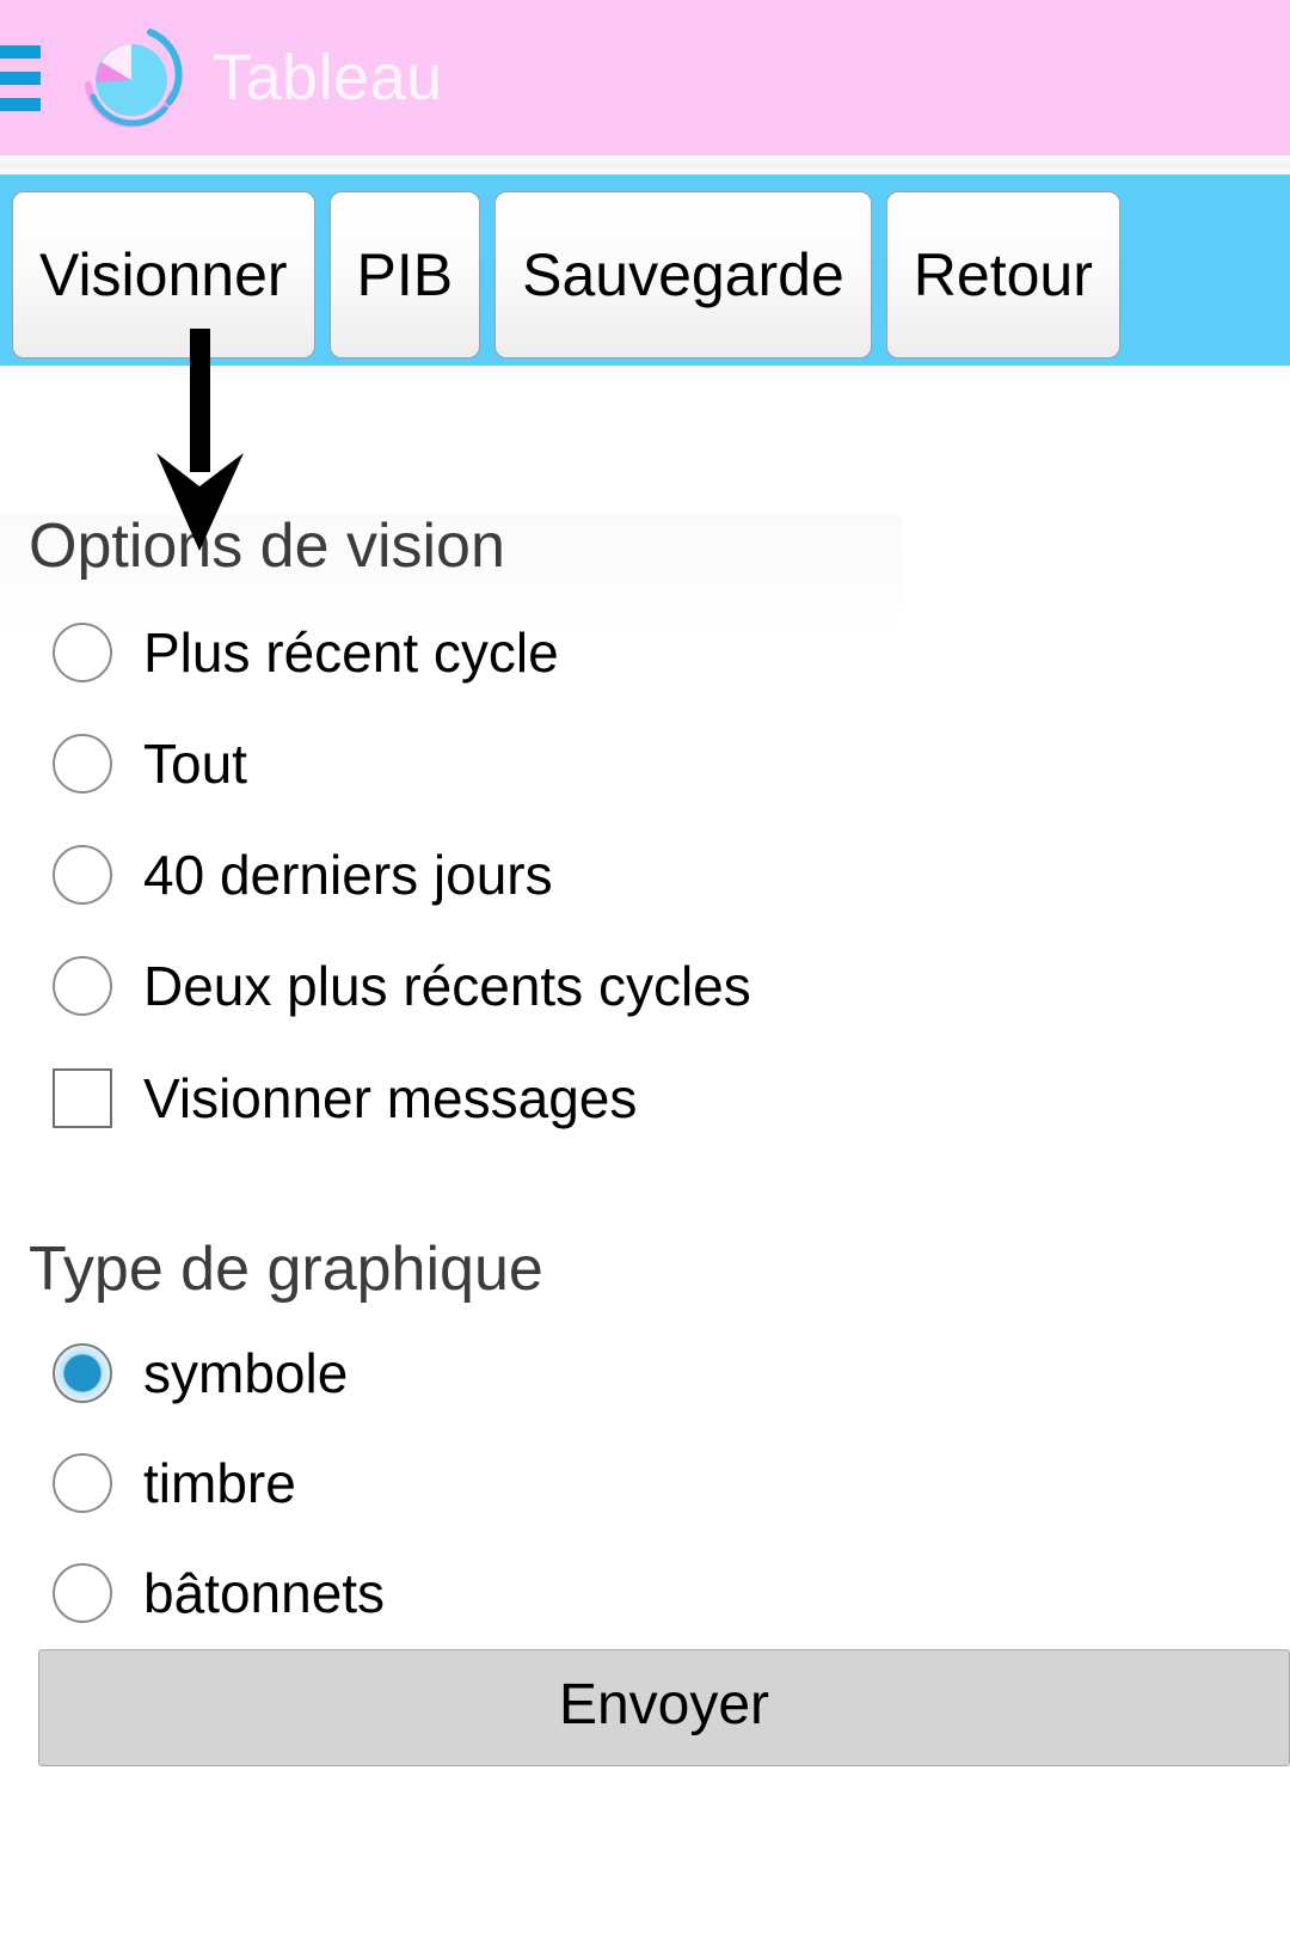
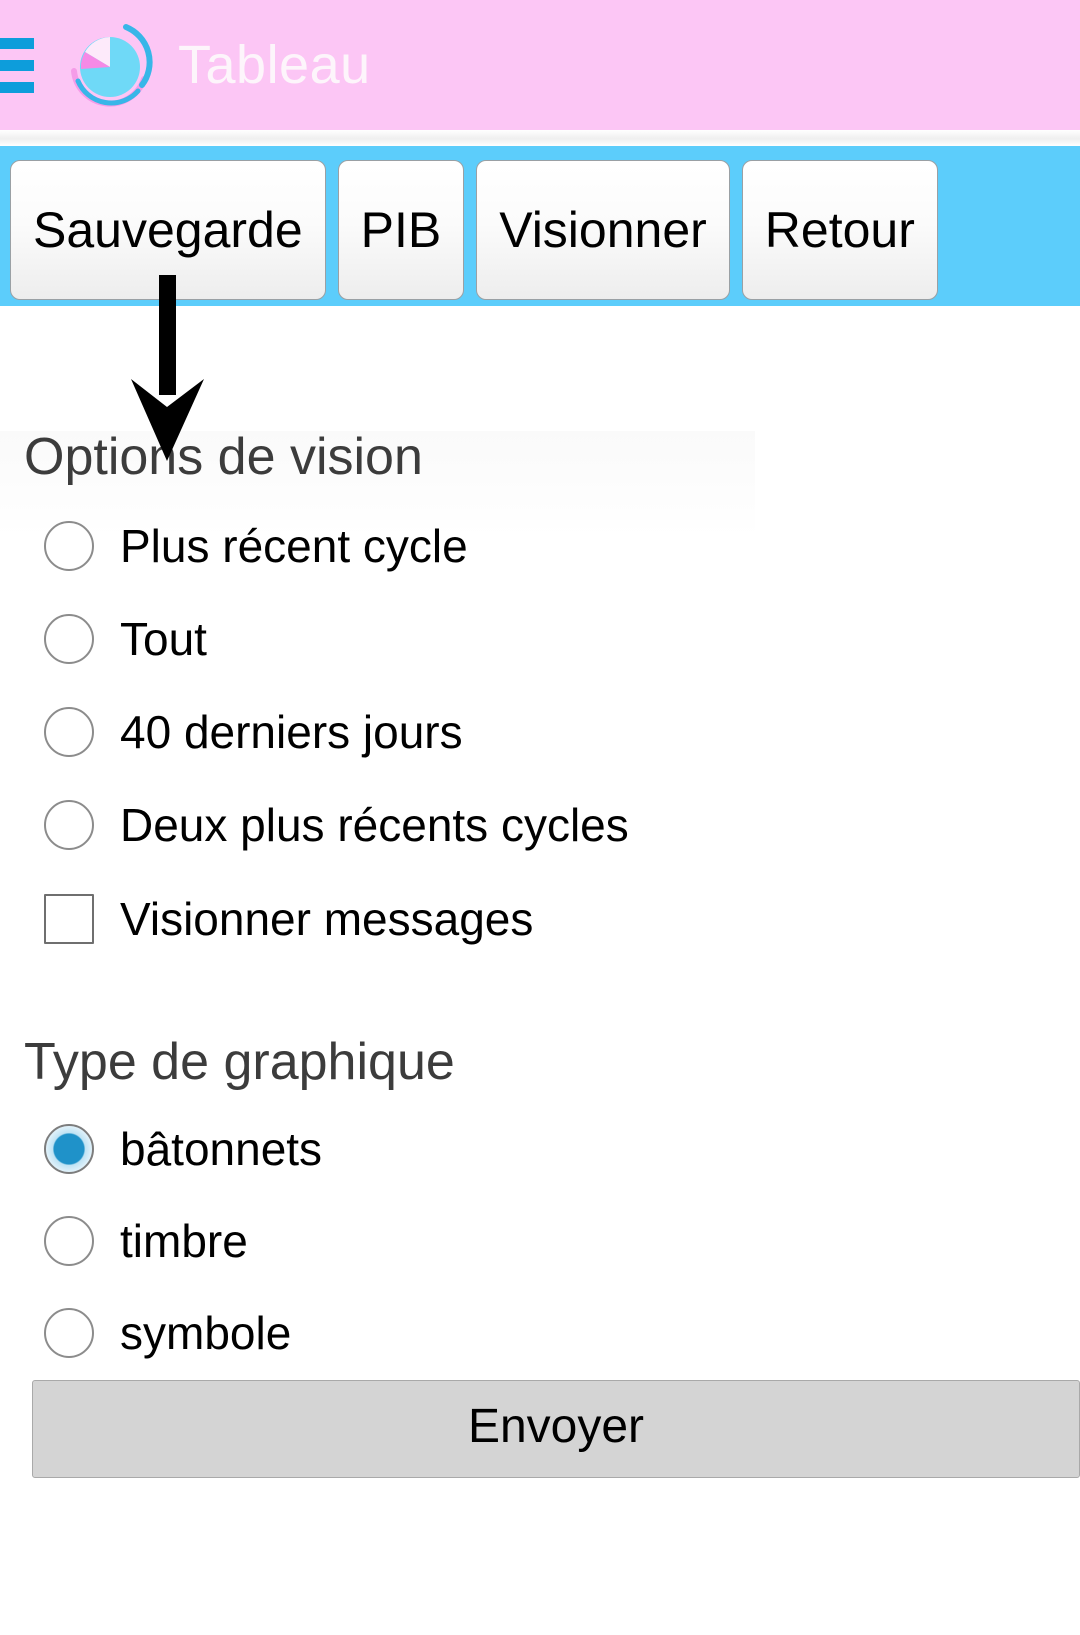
  Tableau
- Visionner
+ Sauvegarde
  PIB
- Sauvegarde
+ Visionner
  Retour
  Options de vision
  Plus récent cycle
  Tout
  40 derniers jours
  Deux plus récents cycles
  Visionner messages
  Type de graphique
- symbole
+ bâtonnets
  timbre
- bâtonnets
+ symbole
  Envoyer
